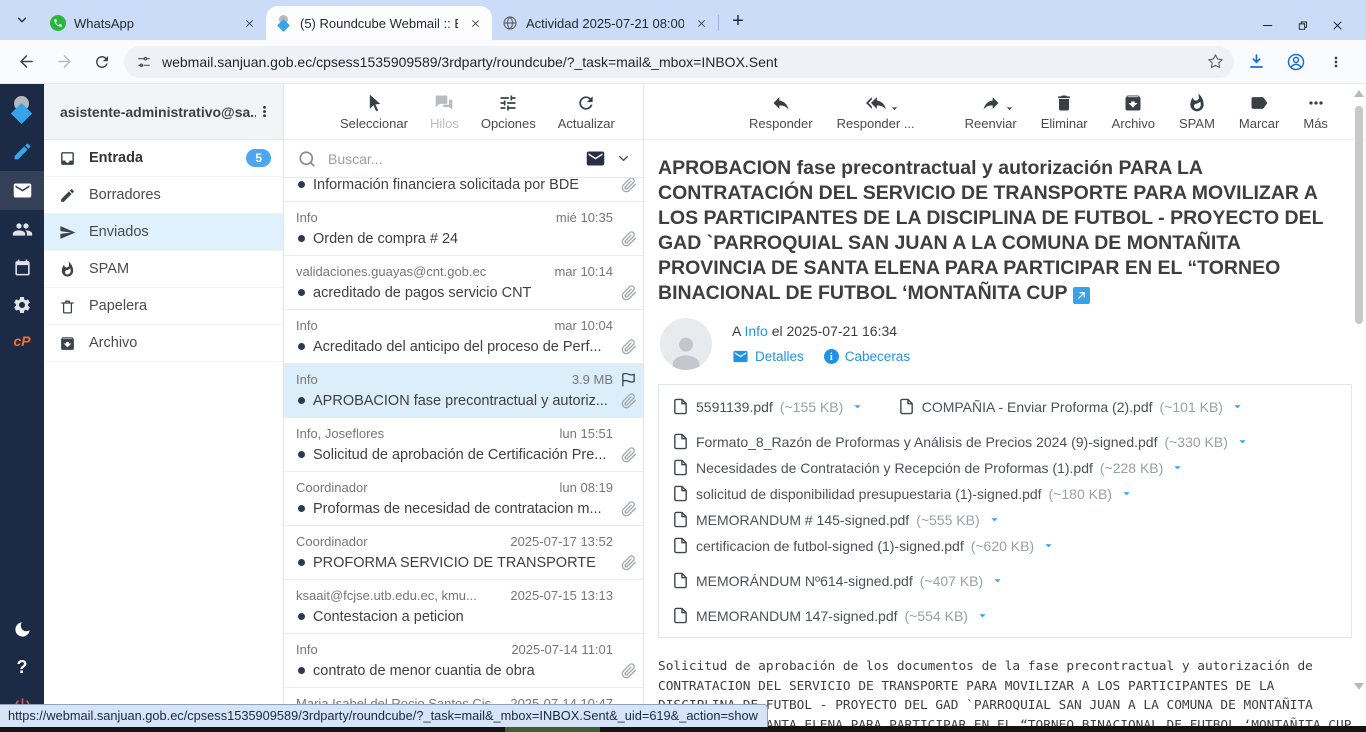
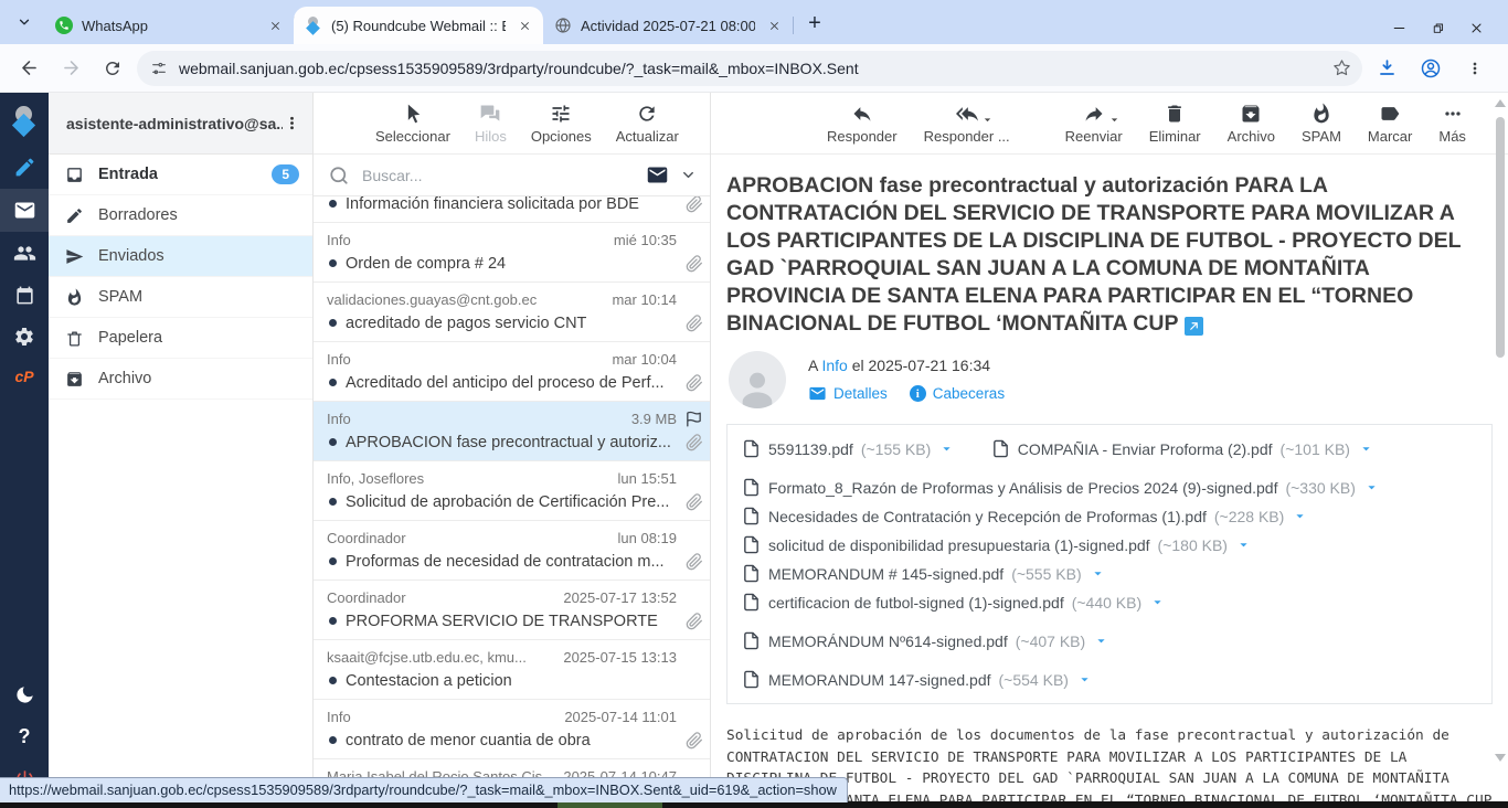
  WhatsApp
  (5) Roundcube Webmail ::
  Actividad 2025-07-21 08:00
  +
  webmail.sanjuan.gob.ec/cpsess1535909589/3rdparty/roundcube/?_task=mail&_mbox=INBOX.Sent
  cP
  ?
  asistente-administrativo@sa.
  Entrada
  5
  Borradores
  Enviados
  SPAM
  Papelera
  Archivo
  Seleccionar
  Hilos
  Opciones
  Actualizar
  Buscar...
  Información financiera solicitada por BDE
  Info
  mié 10:35
  Orden de compra # 24
  validaciones.guayas@cnt.gob.ec
  mar 10:14
  acreditado de pagos servicio CNT
  Info
  mar 10:04
  Acreditado del anticipo del proceso de Perf...
  Info
  3.9 MB
  APROBACION fase precontractual y autoriz...
  Info, Joseflores
  lun 15:51
  Solicitud de aprobación de Certificación Pre...
  Coordinador
  lun 08:19
  Proformas de necesidad de contratacion m...
  Coordinador
  2025-07-17 13:52
  PROFORMA SERVICIO DE TRANSPORTE
  ksaait@fcjse.utb.edu.ec, kmu...
  2025-07-15 13:13
  Contestacion a peticion
  Info
  2025-07-14 11:01
  contrato de menor cuantia de obra
  Responder
  Responder ...
  Reenviar
  Eliminar
  Archivo
  SPAM
  Marcar
  Más
  APROBACION fase precontractual y autorización PARA LA CONTRATACIÓN DEL SERVICIO DE TRANSPORTE PARA MOVILIZAR A LOS PARTICIPANTES DE LA DISCIPLINA DE FUTBOL - PROYECTO DEL GAD `PARROQUIAL SAN JUAN A LA COMUNA DE MONTAÑITA PROVINCIA DE SANTA ELENA PARA PARTICIPAR EN EL “TORNEO BINACIONAL DE FUTBOL ‘MONTAÑITA CUP
  A Info el 2025-07-21 16:34
  Detalles
  i
  Cabeceras
  5591139.pdf
  (~155 KB)
  COMPAÑIA - Enviar Proforma (2).pdf
  (~101 KB)
  Formato_8_Razón de Proformas y Análisis de Precios 2024 (9)-signed.pdf
  (~330 KB)
  Necesidades de Contratación y Recepción de Proformas (1).pdf
  (~228 KB)
  solicitud de disponibilidad presupuestaria (1)-signed.pdf
  (~180 KB)
  MEMORANDUM # 145-signed.pdf
  (~555 KB)
  certificacion de futbol-signed (1)-signed.pdf
- (~620 KB)
+ (~440 KB)
  MEMORÁNDUM Nº614-signed.pdf
  (~407 KB)
  MEMORANDUM 147-signed.pdf
  (~554 KB)
  Solicitud de aprobación de los documentos de la fase precontractual y autorización de CONTRATACION DEL SERVICIO DE TRANSPORTE PARA MOVILIZAR A LOS PARTICIPANTES DE LA FUTBOL - PROYECTO DEL GAD `PARROQUIAL SAN JUAN A LA COMUNA DE MONTAÑITA ANTA ELENA PARA PARTICIPAR EN EL “TORNEO BINACIONAL DE FUTBOL ‘MONTAÑITA CUP
  https://webmail.sanjuan.gob.ec/cpsess1535909589/3rdparty/roundcube/?_task=mail&_mbox=INBOX.Sent&_uid=619&_action=show
